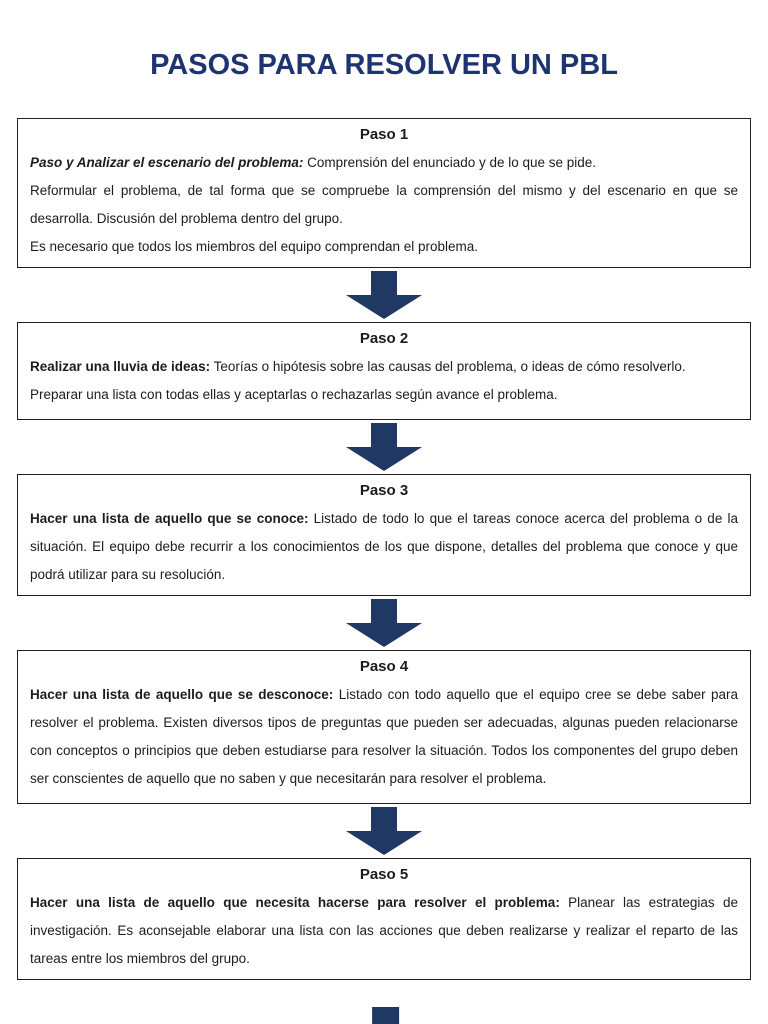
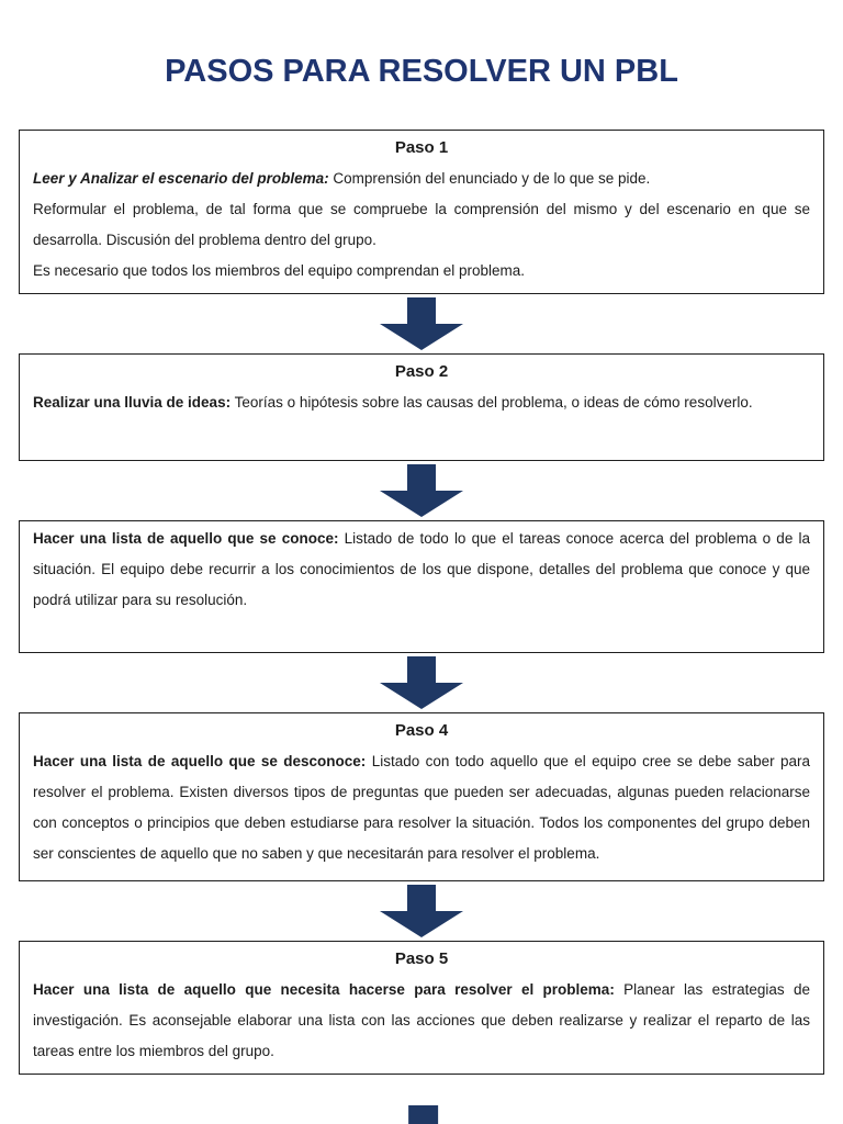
  PASOS PARA RESOLVER UN PBL
  Paso 1
- Paso y Analizar el escenario del problema: Comprensión del enunciado y de lo que se pide.
+ Leer y Analizar el escenario del problema: Comprensión del enunciado y de lo que se pide.
  Reformular el problema, de tal forma que se compruebe la comprensión del mismo y del escenario en que se desarrolla. Discusión del problema dentro del grupo.
  Es necesario que todos los miembros del equipo comprendan el problema.
  Paso 2
  Realizar una lluvia de ideas: Teorías o hipótesis sobre las causas del problema, o ideas de cómo resolverlo.
- Preparar una lista con todas ellas y aceptarlas o rechazarlas según avance el problema.
- Paso 3
  Hacer una lista de aquello que se conoce: Listado de todo lo que el tareas conoce acerca del problema o de la situación. El equipo debe recurrir a los conocimientos de los que dispone, detalles del problema que conoce y que podrá utilizar para su resolución.
  Paso 4
  Hacer una lista de aquello que se desconoce: Listado con todo aquello que el equipo cree se debe saber para resolver el problema. Existen diversos tipos de preguntas que pueden ser adecuadas, algunas pueden relacionarse con conceptos o principios que deben estudiarse para resolver la situación. Todos los componentes del grupo deben ser conscientes de aquello que no saben y que necesitarán para resolver el problema.
  Paso 5
  Hacer una lista de aquello que necesita hacerse para resolver el problema: Planear las estrategias de investigación. Es aconsejable elaborar una lista con las acciones que deben realizarse y realizar el reparto de las tareas entre los miembros del grupo.
